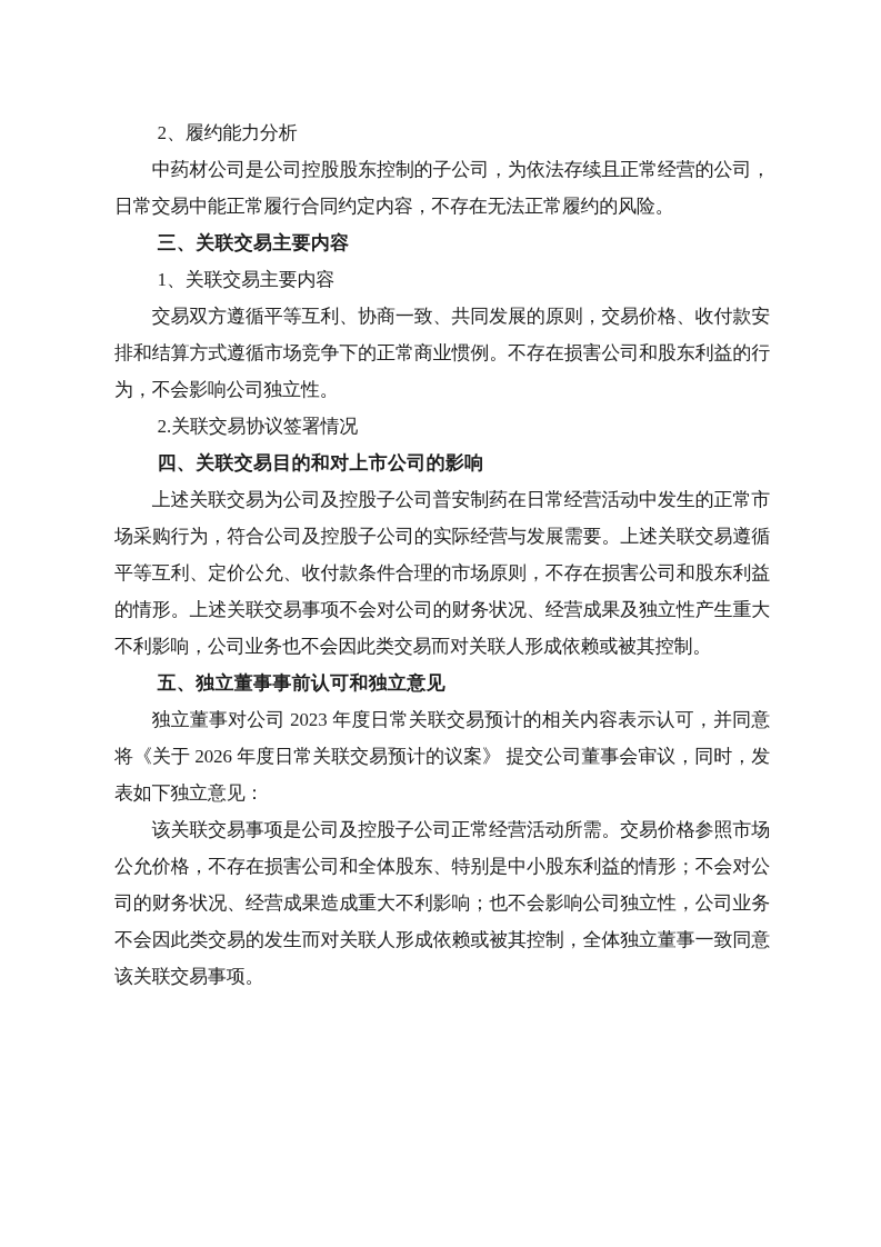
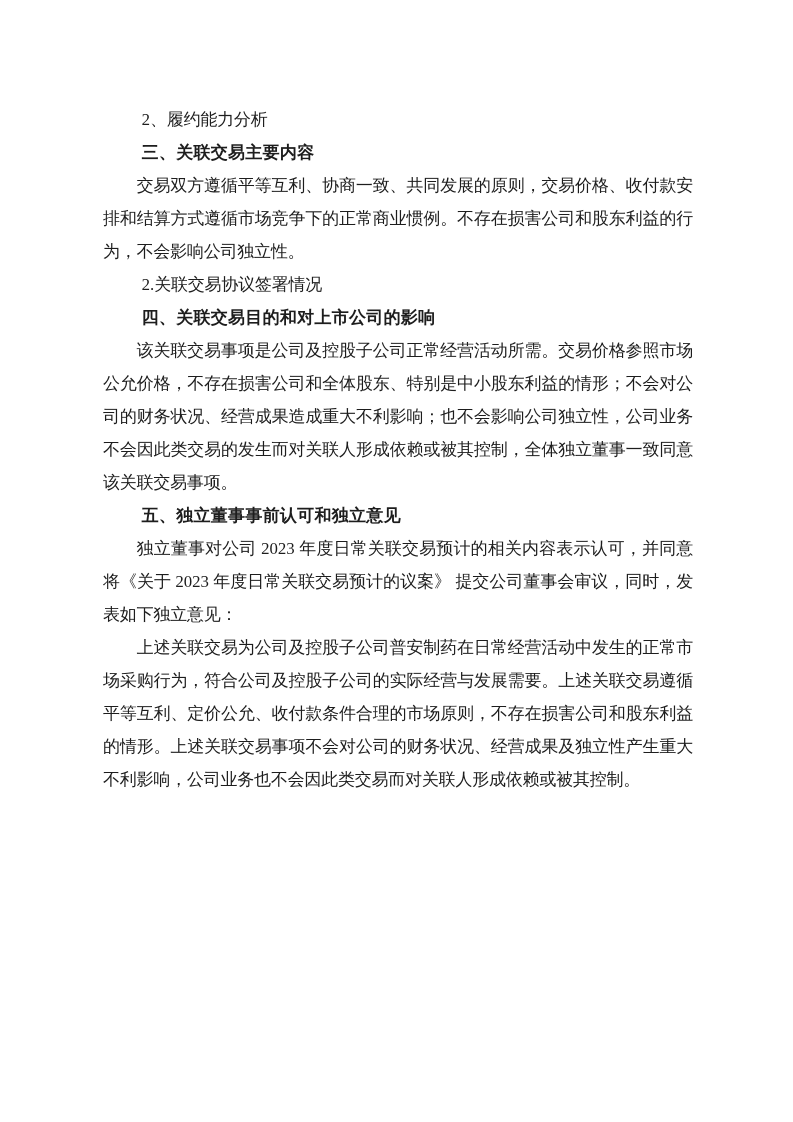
  2、履约能力分析
- 中药材公司是公司控股股东控制的子公司，为依法存续且正常经营的公司，日常交易中能正常履行合同约定内容，不存在无法正常履约的风险。
  三、关联交易主要内容
- 1、关联交易主要内容
  交易双方遵循平等互利、协商一致、共同发展的原则，交易价格、收付款安排和结算方式遵循市场竞争下的正常商业惯例。不存在损害公司和股东利益的行为，不会影响公司独立性。
  2.关联交易协议签署情况
  四、关联交易目的和对上市公司的影响
- 上述关联交易为公司及控股子公司普安制药在日常经营活动中发生的正常市场采购行为，符合公司及控股子公司的实际经营与发展需要。上述关联交易遵循平等互利、定价公允、收付款条件合理的市场原则，不存在损害公司和股东利益的情形。上述关联交易事项不会对公司的财务状况、经营成果及独立性产生重大不利影响，公司业务也不会因此类交易而对关联人形成依赖或被其控制。
+ 该关联交易事项是公司及控股子公司正常经营活动所需。交易价格参照市场公允价格，不存在损害公司和全体股东、特别是中小股东利益的情形；不会对公司的财务状况、经营成果造成重大不利影响；也不会影响公司独立性，公司业务不会因此类交易的发生而对关联人形成依赖或被其控制，全体独立董事一致同意该关联交易事项。
  五、独立董事事前认可和独立意见
- 独立董事对公司 2023 年度日常关联交易预计的相关内容表示认可，并同意将《关于 2026 年度日常关联交易预计的议案》 提交公司董事会审议，同时，发表如下独立意见：
+ 独立董事对公司 2023 年度日常关联交易预计的相关内容表示认可，并同意将《关于 2023 年度日常关联交易预计的议案》 提交公司董事会审议，同时，发表如下独立意见：
- 该关联交易事项是公司及控股子公司正常经营活动所需。交易价格参照市场公允价格，不存在损害公司和全体股东、特别是中小股东利益的情形；不会对公司的财务状况、经营成果造成重大不利影响；也不会影响公司独立性，公司业务不会因此类交易的发生而对关联人形成依赖或被其控制，全体独立董事一致同意该关联交易事项。
+ 上述关联交易为公司及控股子公司普安制药在日常经营活动中发生的正常市场采购行为，符合公司及控股子公司的实际经营与发展需要。上述关联交易遵循平等互利、定价公允、收付款条件合理的市场原则，不存在损害公司和股东利益的情形。上述关联交易事项不会对公司的财务状况、经营成果及独立性产生重大不利影响，公司业务也不会因此类交易而对关联人形成依赖或被其控制。
